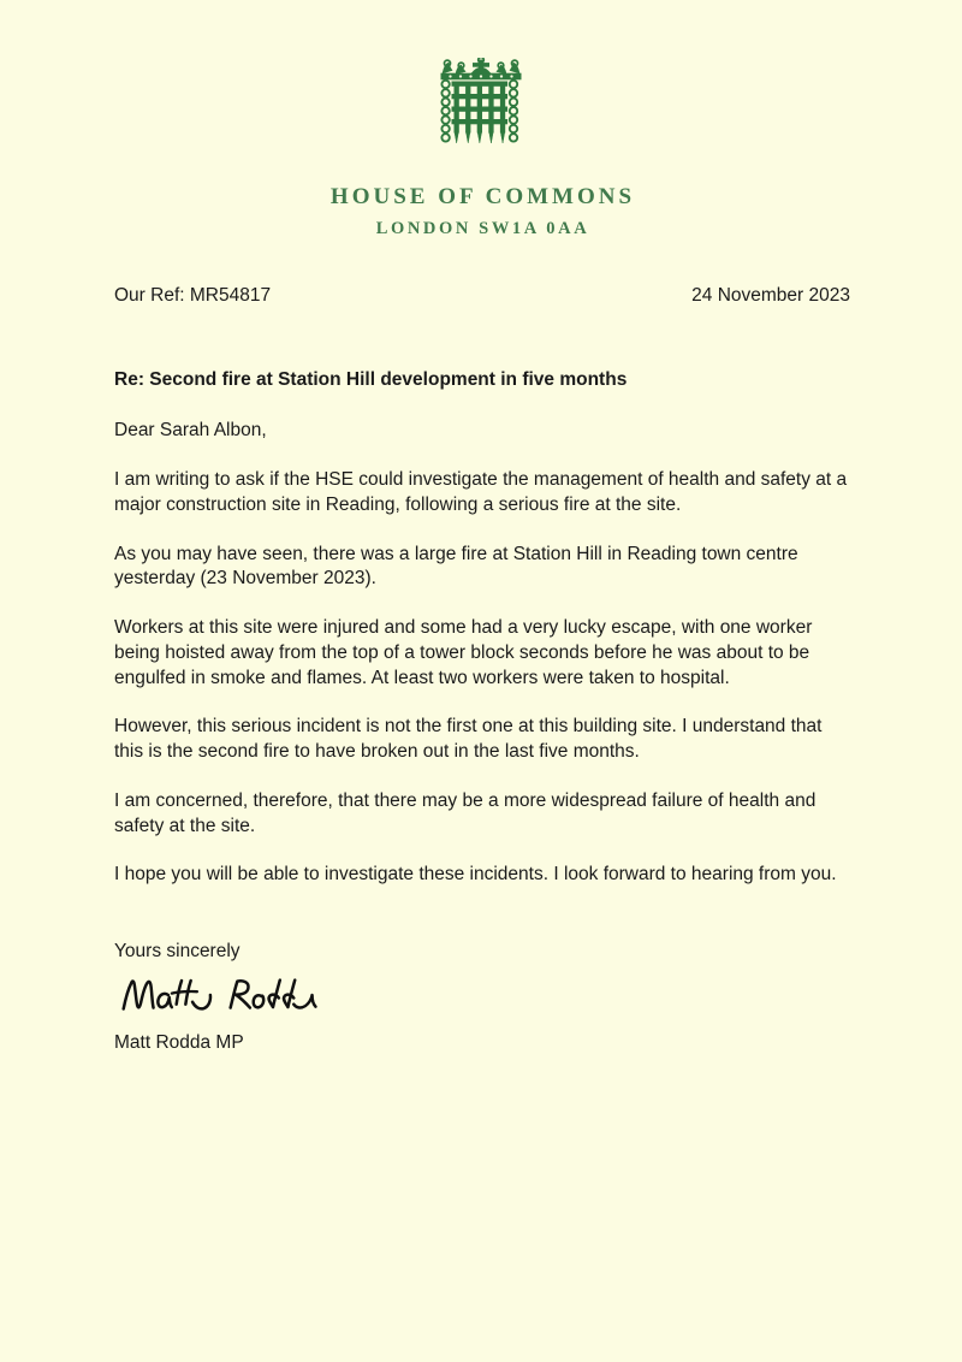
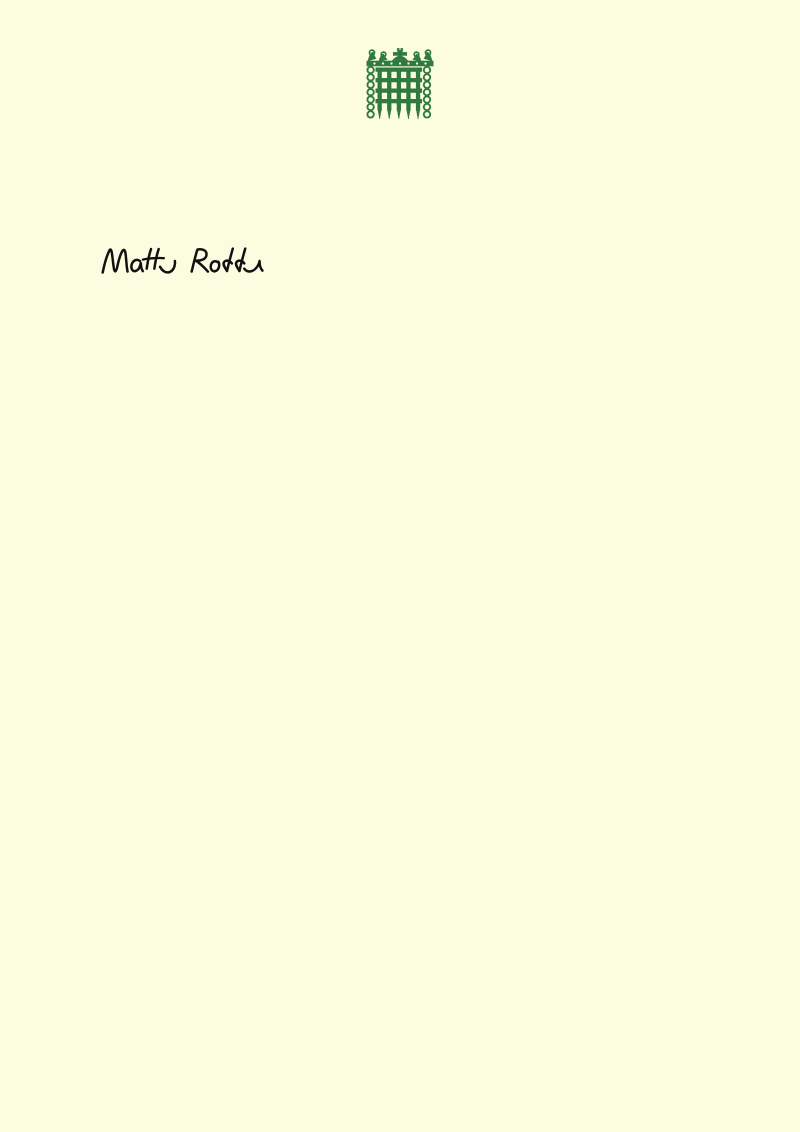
- HOUSE OF COMMONS
- LONDON SW1A 0AA
- Our Ref: MR54817
- 24 November 2023
- Re: Second fire at Station Hill development in five months
- Dear Sarah Albon,
- I am writing to ask if the HSE could investigate the management of health and safety at a major construction site in Reading, following a serious fire at the site.
- As you may have seen, there was a large fire at Station Hill in Reading town centre yesterday (23 November 2023).
- Workers at this site were injured and some had a very lucky escape, with one worker being hoisted away from the top of a tower block seconds before he was about to be engulfed in smoke and flames. At least two workers were taken to hospital.
- However, this serious incident is not the first one at this building site. I understand that this is the second fire to have broken out in the last five months.
- I am concerned, therefore, that there may be a more widespread failure of health and safety at the site.
- I hope you will be able to investigate these incidents. I look forward to hearing from you.
- Yours sincerely
- Matt Rodda MP
